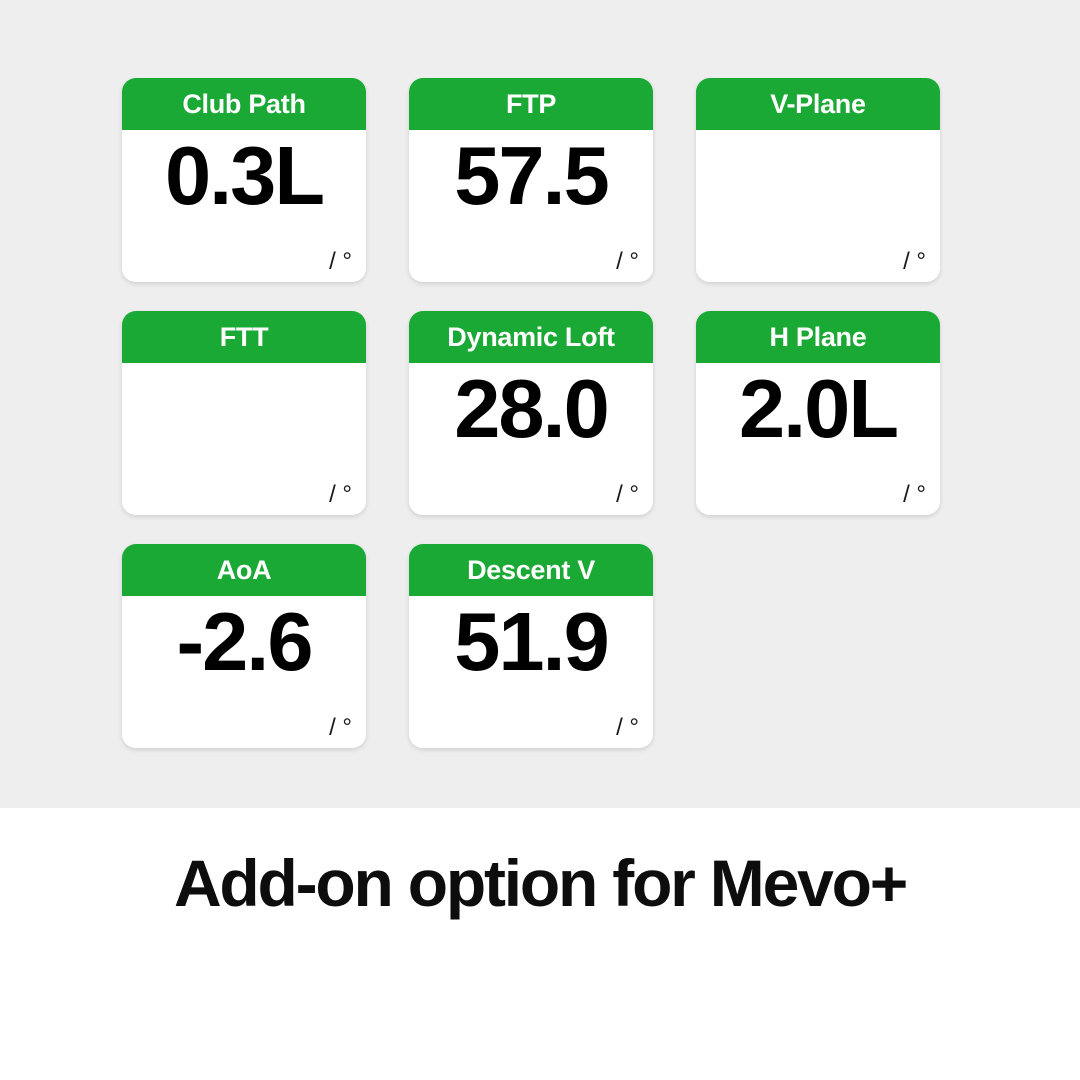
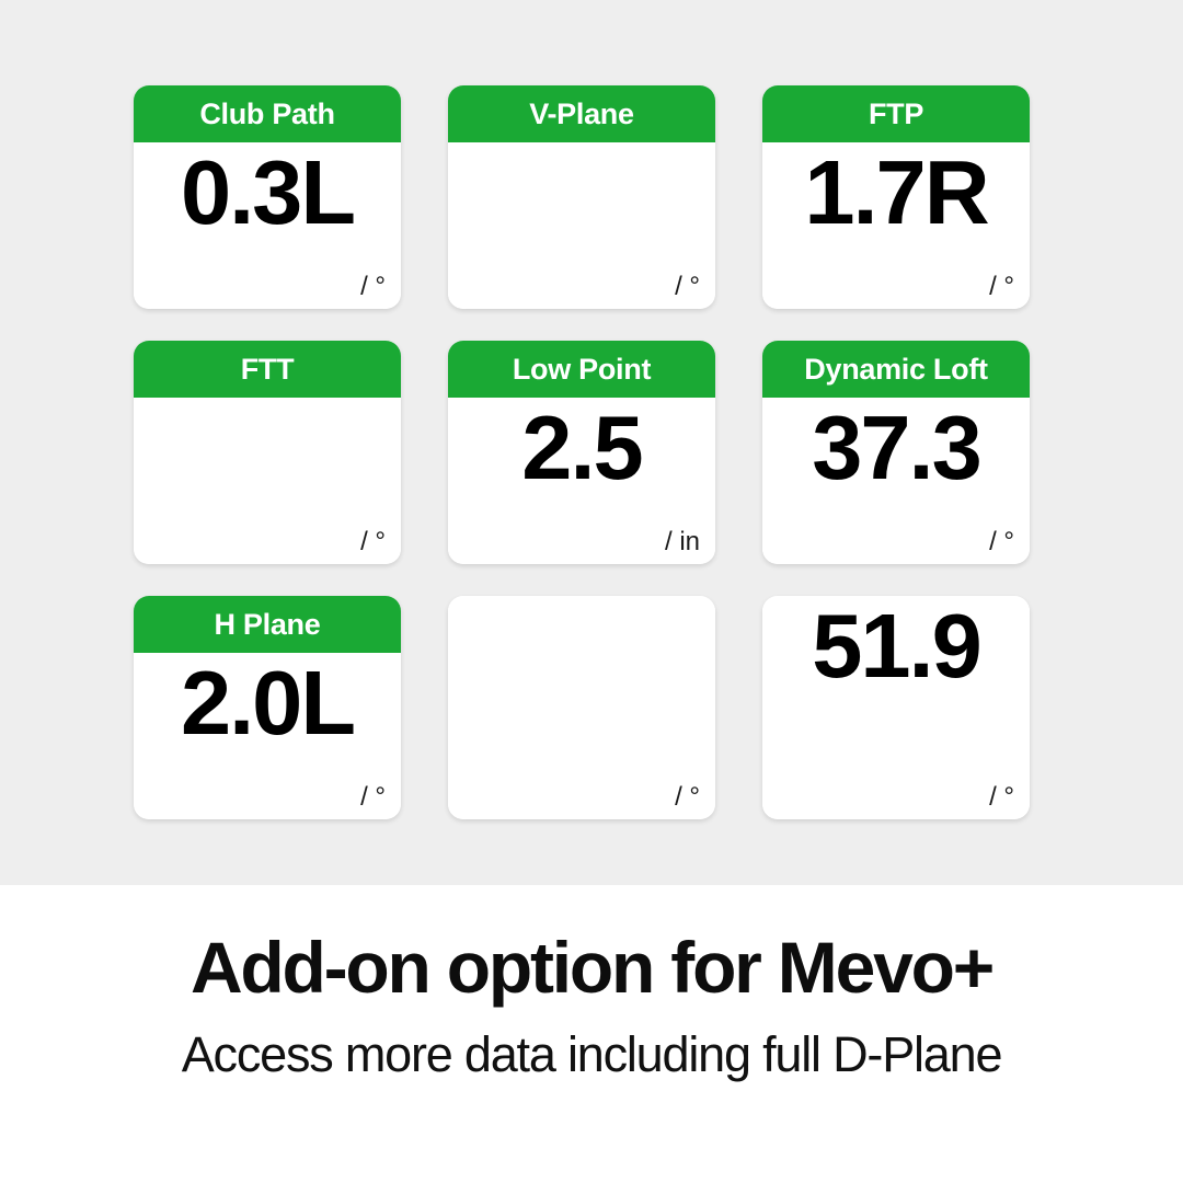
  Club Path
  0.3L
  / °
- FTP
+ V-Plane
- 57.5
  / °
- V-Plane
+ FTP
+ 1.7R
  / °
  FTT
  / °
+ Low Point
+ 2.5
+ / in
  Dynamic Loft
- 28.0
+ 37.3
  / °
  H Plane
  2.0L
  / °
- AoA
- -2.6
  / °
- Descent V
  51.9
  / °
  Add-on option for Mevo+
+ Access more data including full D-Plane
